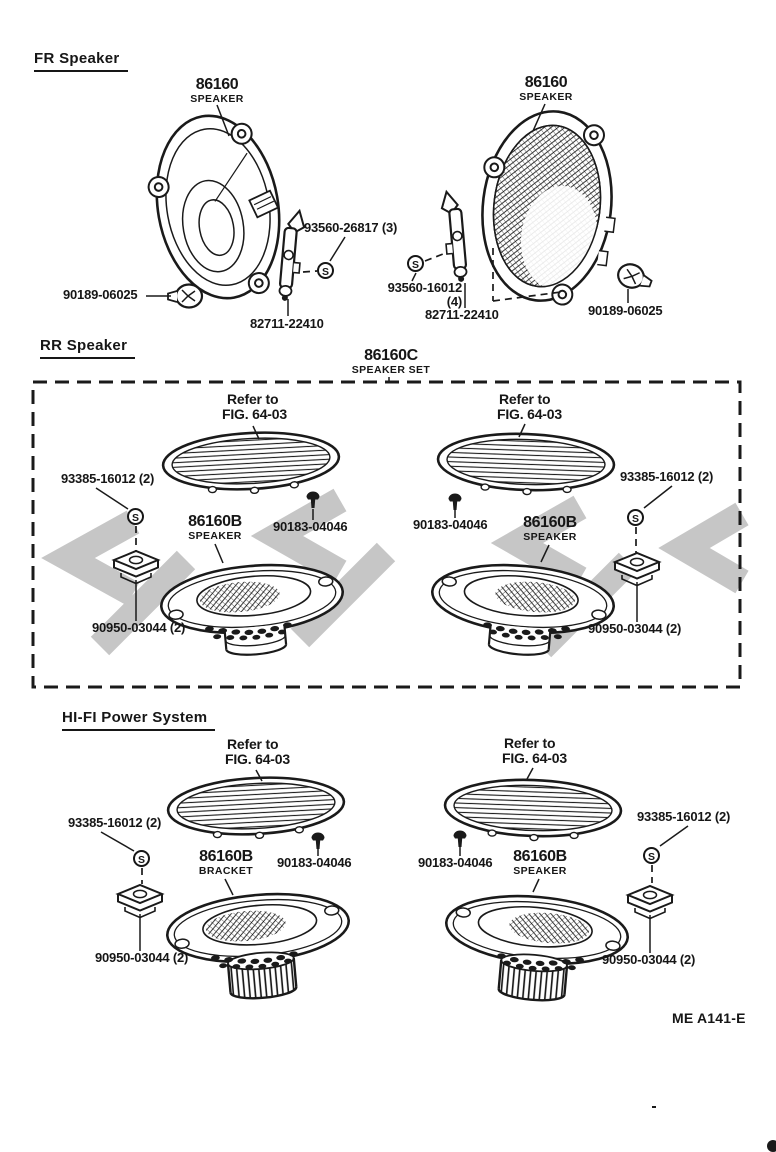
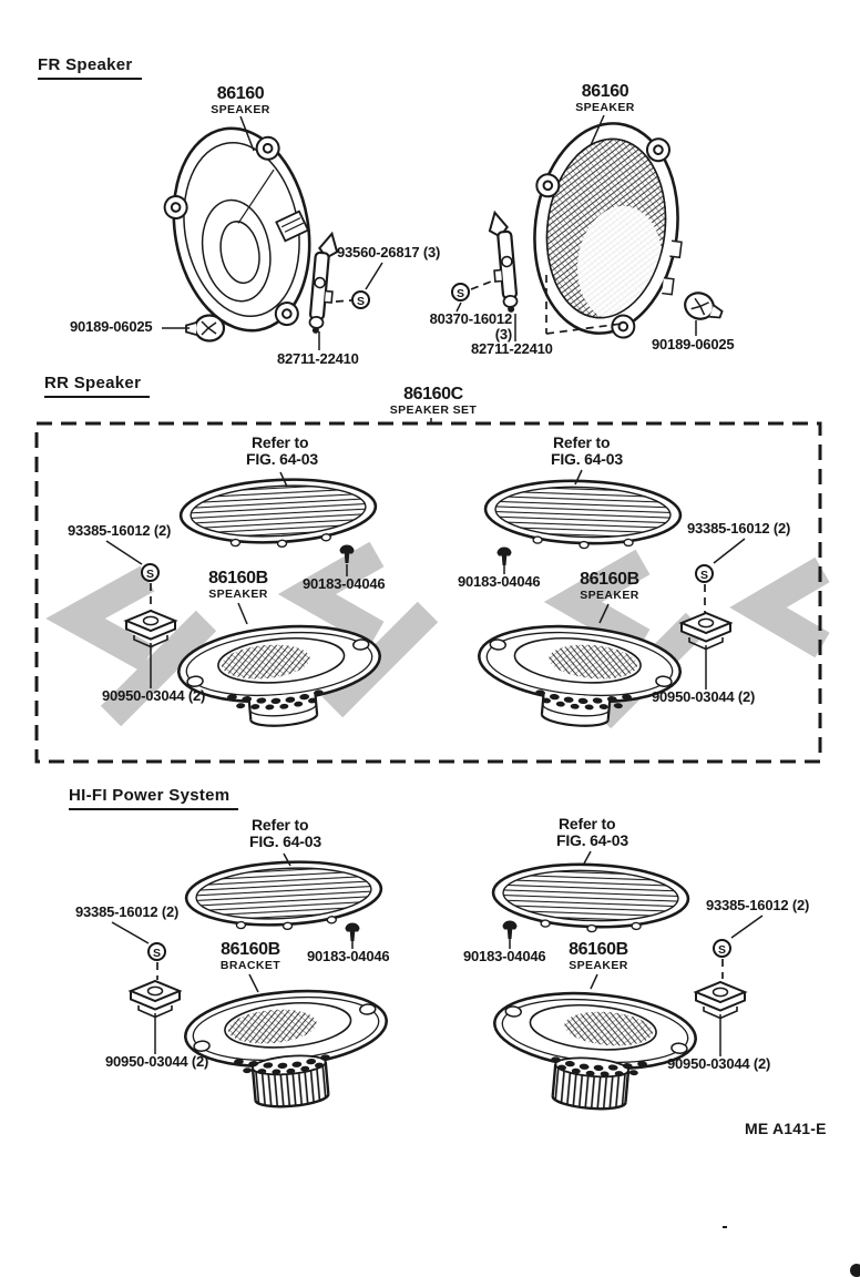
  FR Speaker
  86160
  SPEAKER
  86160
  SPEAKER
  93560-26817 (3)
- 93560-16012
+ 80370-16012
- (4)
+ (3)
  90189-06025
  90189-06025
  82711-22410
  82711-22410
  S
  S
  RR Speaker
  86160C
  SPEAKER SET
  Refer to
  FIG. 64-03
  Refer to
  FIG. 64-03
  93385-16012 (2)
  93385-16012 (2)
  S
  S
  86160B
  SPEAKER
  86160B
  SPEAKER
  90183-04046
  90183-04046
  90950-03044 (2)
  90950-03044 (2)
  HI-FI Power System
  Refer to
  FIG. 64-03
  Refer to
  FIG. 64-03
  93385-16012 (2)
  93385-16012 (2)
  S
  S
  86160B
  BRACKET
  86160B
  SPEAKER
  90183-04046
  90183-04046
  90950-03044 (2)
  90950-03044 (2)
  ME A141-E
